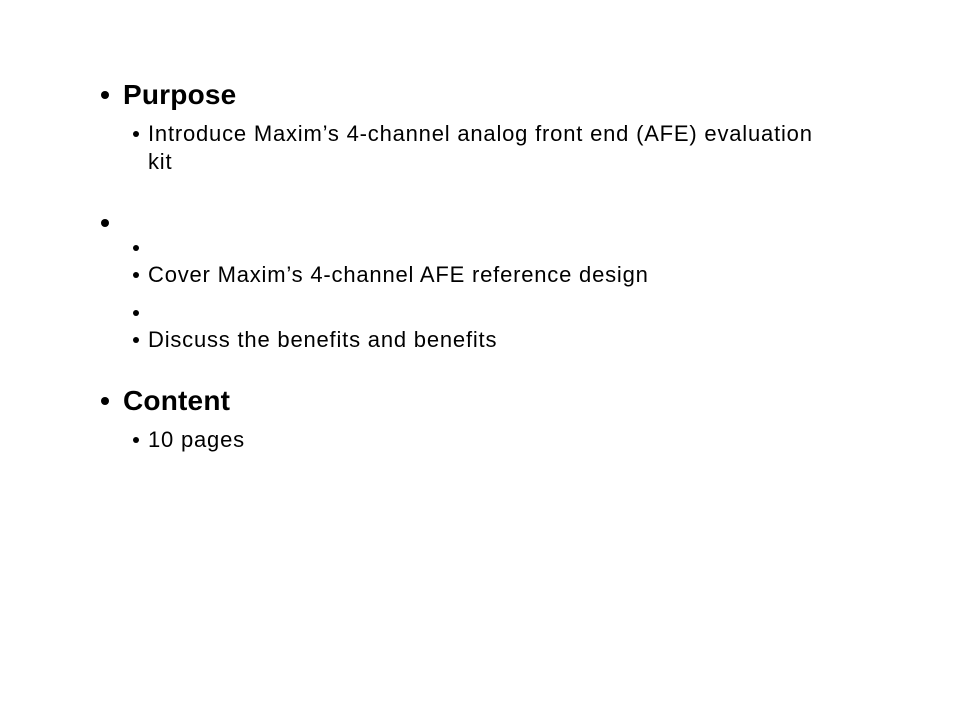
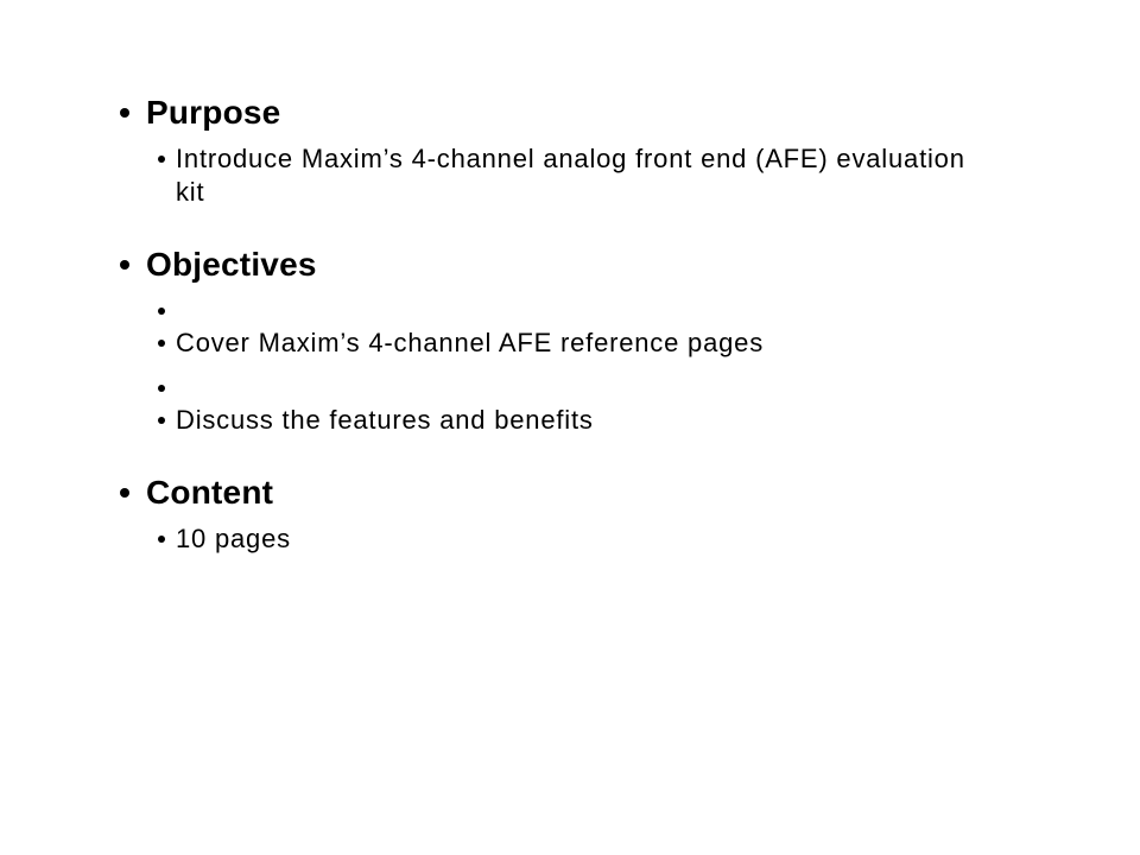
  Purpose
  Introduce Maxim’s 4-channel analog front end (AFE) evaluation kit
+ Objectives
- Cover Maxim’s 4-channel AFE reference design
+ Cover Maxim’s 4-channel AFE reference pages
- Discuss the benefits and benefits
+ Discuss the features and benefits
  Content
  10 pages
